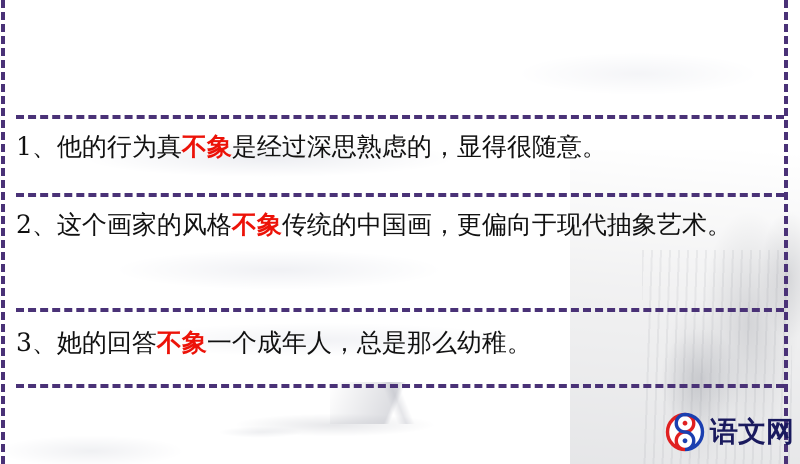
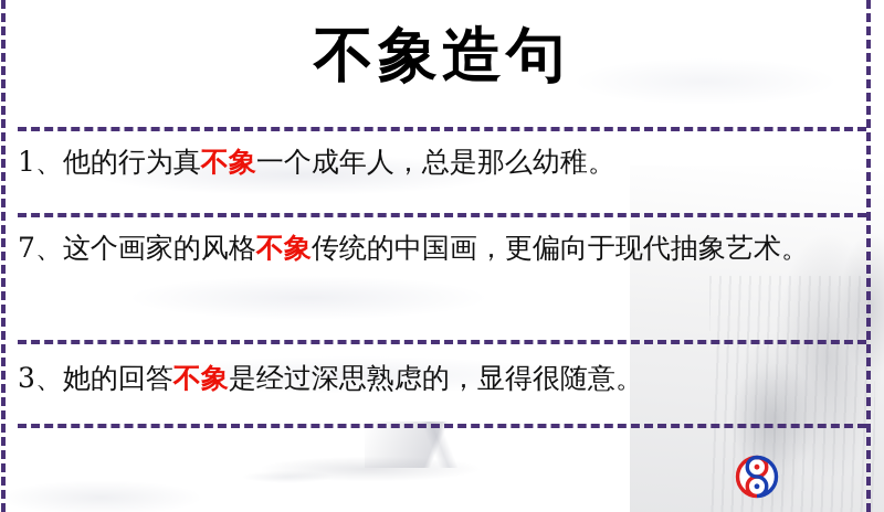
+ 不象造句
- 1、他的行为真不象是经过深思熟虑的，显得很随意。
+ 1、他的行为真不象一个成年人，总是那么幼稚。
- 2、这个画家的风格不象传统的中国画，更偏向于现代抽象艺术。
+ 7、这个画家的风格不象传统的中国画，更偏向于现代抽象艺术。
- 3、她的回答不象一个成年人，总是那么幼稚。
+ 3、她的回答不象是经过深思熟虑的，显得很随意。
- 语文网
